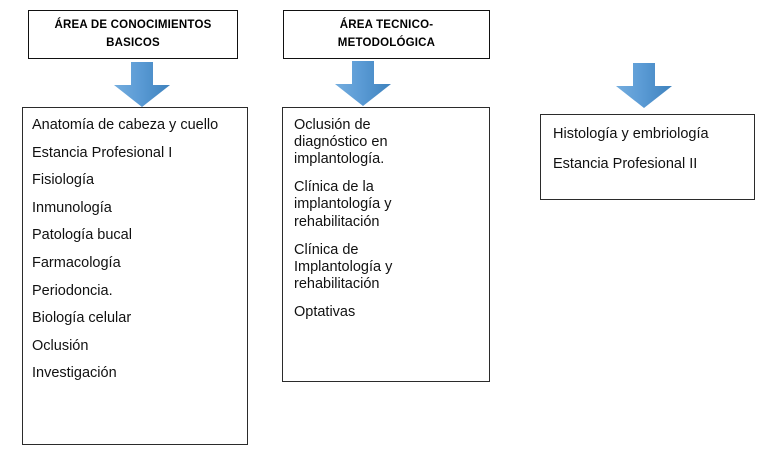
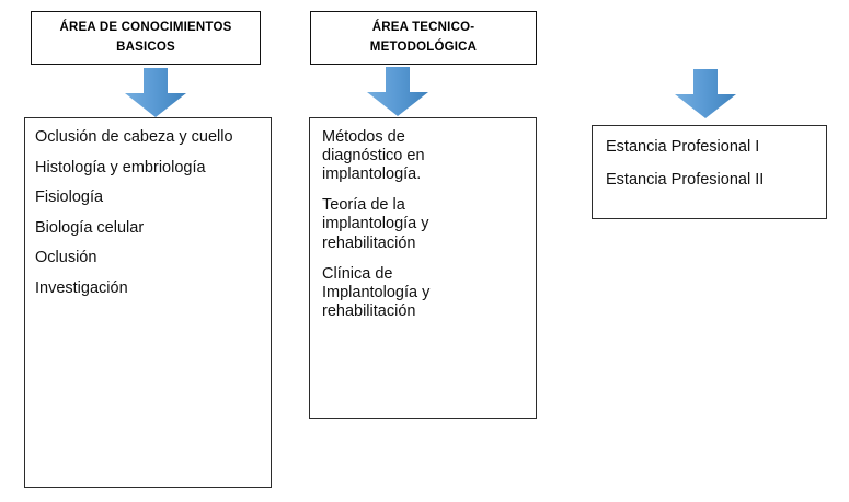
  ÁREA DE CONOCIMIENTOS
  BASICOS
- Anatomía de cabeza y cuello
+ Oclusión de cabeza y cuello
- Estancia Profesional I
+ Histología y embriología
  Fisiología
- Inmunología
- Patología bucal
- Farmacología
- Periodoncia.
  Biología celular
  Oclusión
  Investigación
  ÁREA TECNICO-
  METODOLÓGICA
- Oclusión de diagnóstico en implantología.
+ Métodos de diagnóstico en implantología.
- Clínica de la implantología y rehabilitación
+ Teoría de la implantología y rehabilitación
  Clínica de Implantología y rehabilitación
- Optativas
- Histología y embriología
+ Estancia Profesional I
  Estancia Profesional II
